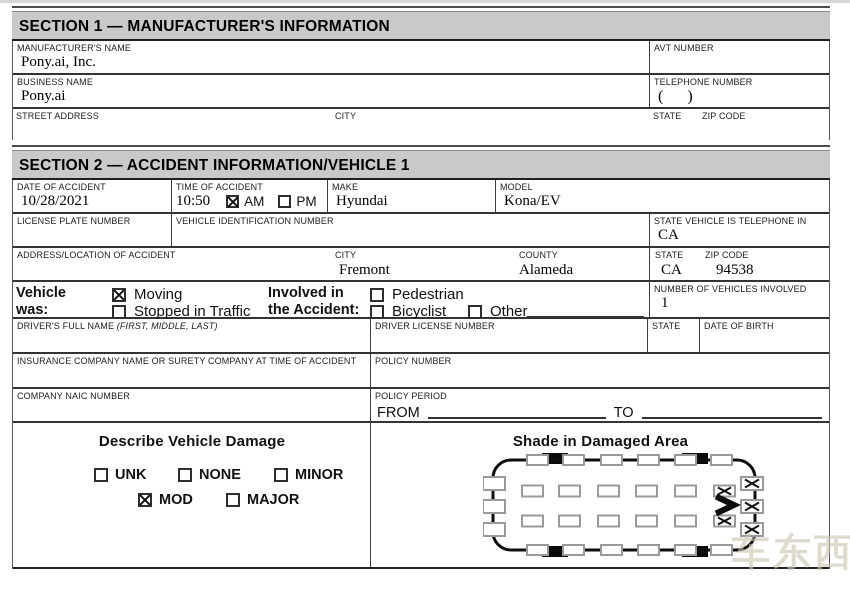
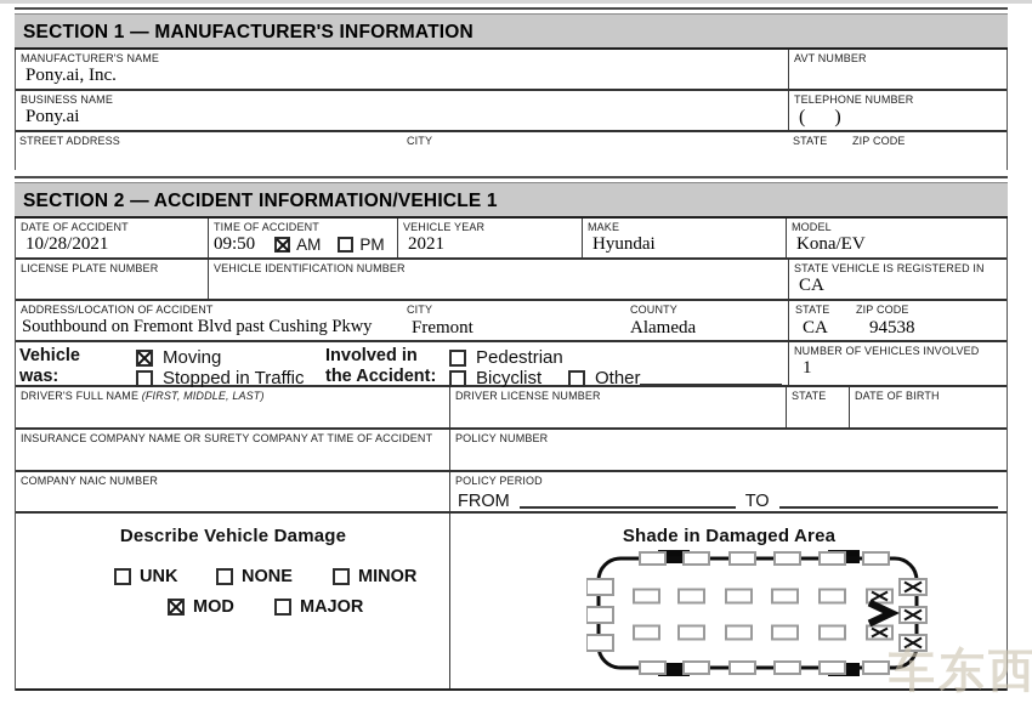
  SECTION 1 — MANUFACTURER'S INFORMATION
  MANUFACTURER'S NAME
  Pony.ai, Inc.
  AVT NUMBER
  BUSINESS NAME
  Pony.ai
  TELEPHONE NUMBER
  ( )
  STREET ADDRESS
  CITY
  STATE
  ZIP CODE
  SECTION 2 — ACCIDENT INFORMATION/VEHICLE 1
  DATE OF ACCIDENT
  10/28/2021
  TIME OF ACCIDENT
- 10:50
+ 09:50
  AM
  PM
+ VEHICLE YEAR
+ 2021
  MAKE
  Hyundai
  MODEL
  Kona/EV
  LICENSE PLATE NUMBER
  VEHICLE IDENTIFICATION NUMBER
- STATE VEHICLE IS TELEPHONE IN
+ STATE VEHICLE IS REGISTERED IN
  CA
  ADDRESS/LOCATION OF ACCIDENT
+ Southbound on Fremont Blvd past Cushing Pkwy
  CITY
  Fremont
  COUNTY
  Alameda
  STATE
  CA
  ZIP CODE
  94538
  Vehicle
  was:
  Moving
  Stopped in Traffic
  Involved in
  the Accident:
  Pedestrian
  Bicyclist
  Other
  NUMBER OF VEHICLES INVOLVED
  1
  DRIVER'S FULL NAME (FIRST, MIDDLE, LAST)
  DRIVER LICENSE NUMBER
  STATE
  DATE OF BIRTH
  INSURANCE COMPANY NAME OR SURETY COMPANY AT TIME OF ACCIDENT
  POLICY NUMBER
  COMPANY NAIC NUMBER
  POLICY PERIOD
  FROM
  TO
  Describe Vehicle Damage
  UNK
  NONE
  MINOR
  MOD
  MAJOR
  Shade in Damaged Area
  车东西
